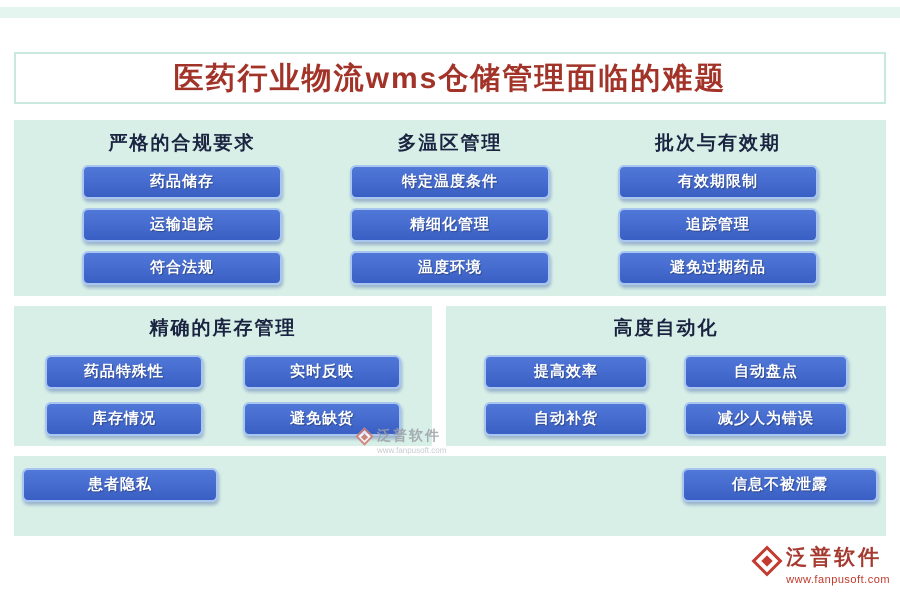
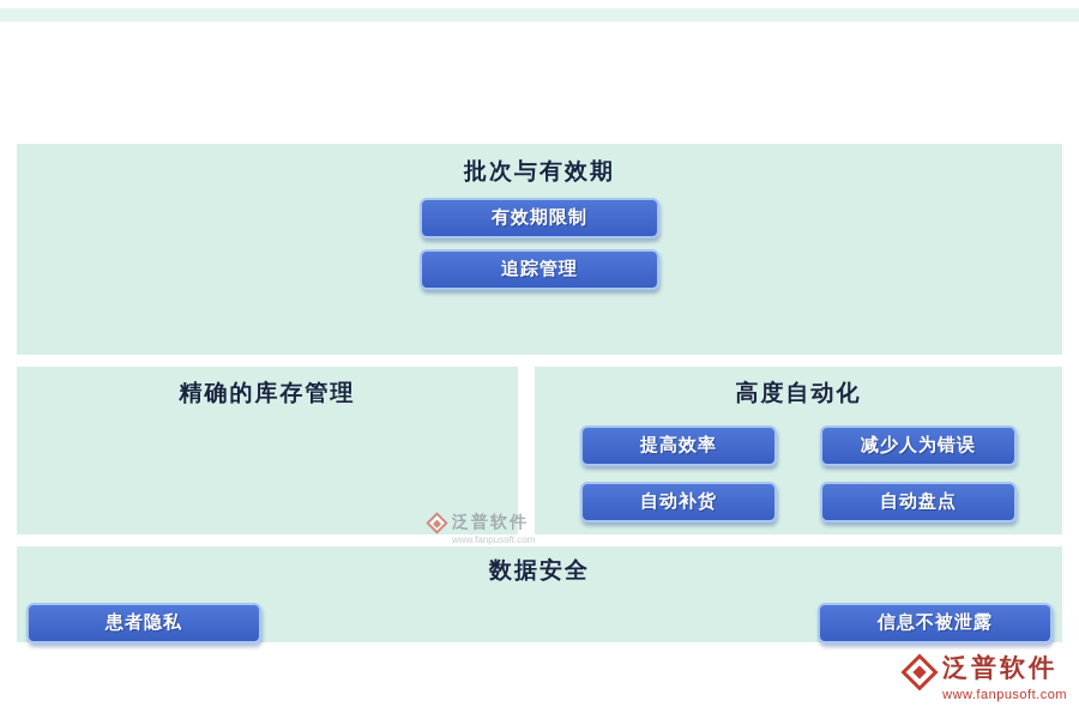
- 医药行业物流wms仓储管理面临的难题
- 严格的合规要求
- 药品储存
- 运输追踪
- 符合法规
- 多温区管理
- 特定温度条件
- 精细化管理
- 温度环境
  批次与有效期
  有效期限制
  追踪管理
- 避免过期药品
  精确的库存管理
- 药品特殊性
- 实时反映
- 库存情况
- 避免缺货
  高度自动化
  提高效率
- 自动盘点
+ 减少人为错误
  自动补货
- 减少人为错误
+ 自动盘点
+ 数据安全
  患者隐私
  信息不被泄露
  泛普软件
  www.fanpusoft.com
  泛普软件
  www.fanpusoft.com
